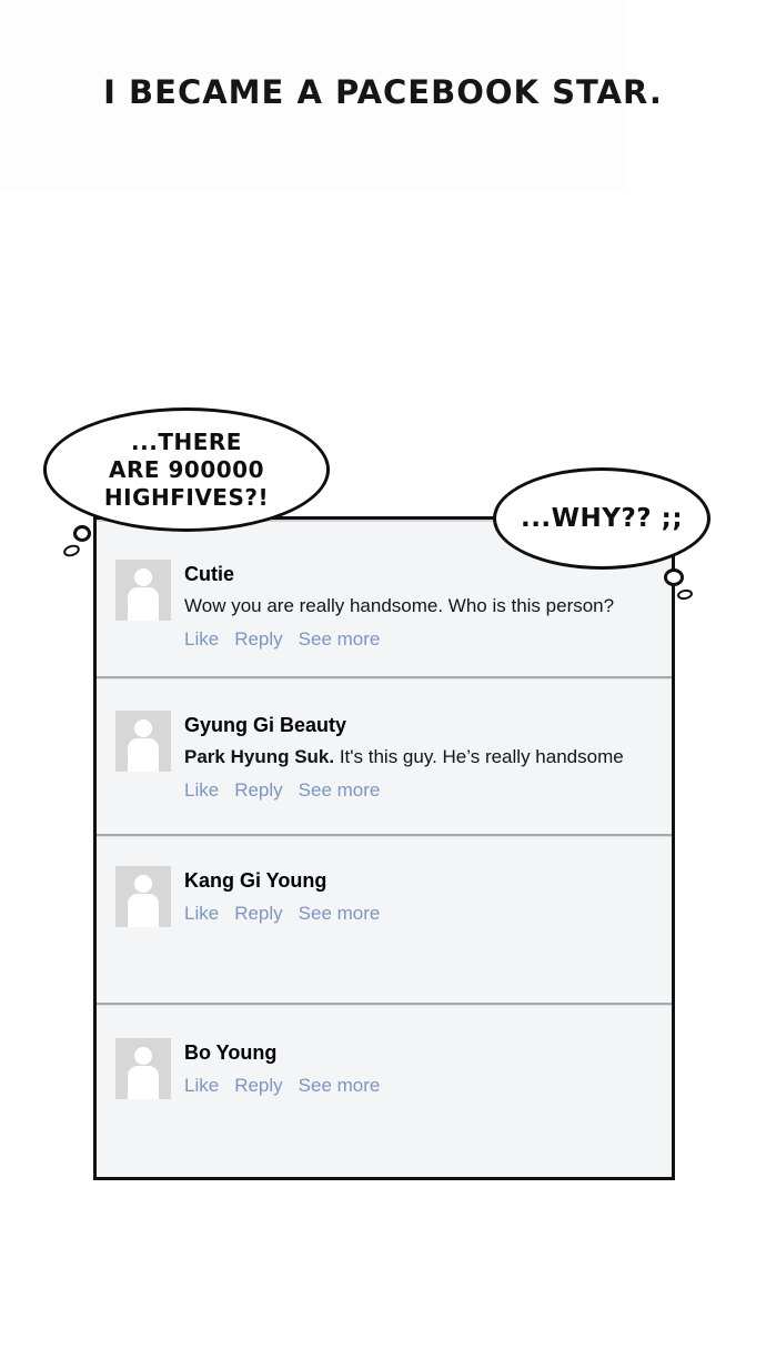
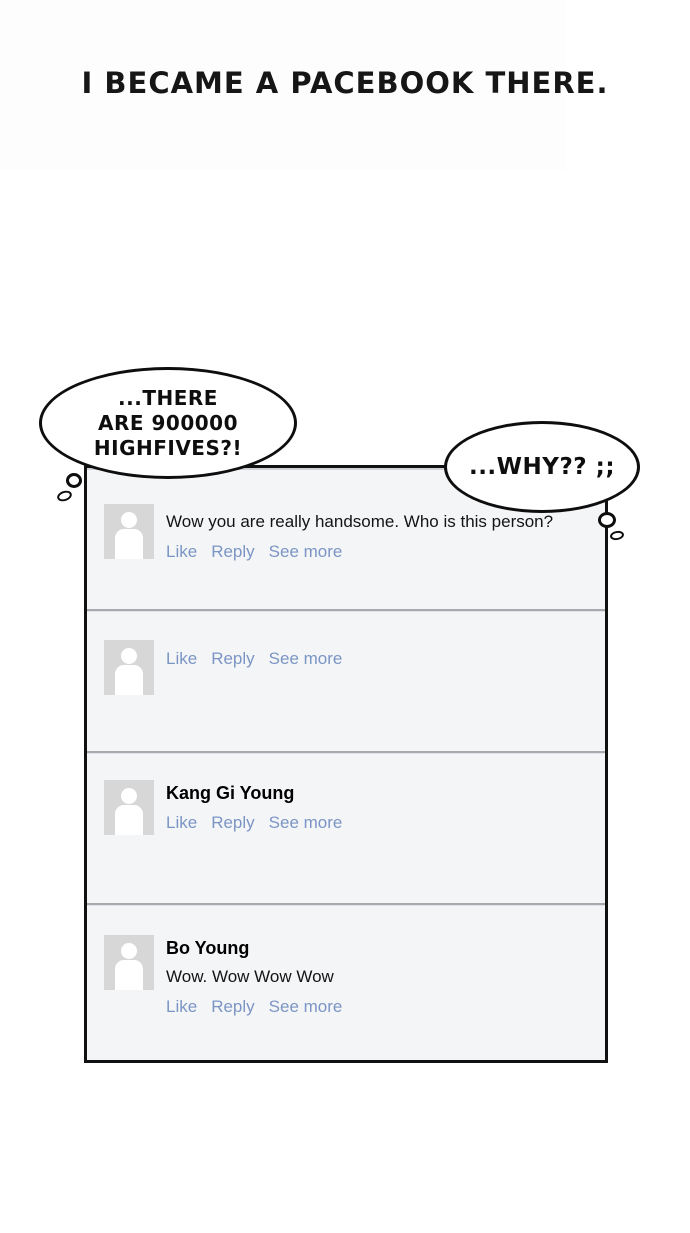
- I BECAME A PACEBOOK STAR.
+ I BECAME A PACEBOOK THERE.
- Cutie
  Wow you are really handsome. Who is this person?
  Like
  Reply
  See more
- Gyung Gi Beauty
- Park Hyung Suk. It's this guy. He’s really handsome
  Like
  Reply
  See more
  Kang Gi Young
  Like
  Reply
  See more
  Bo Young
+ Wow. Wow Wow Wow
  Like
  Reply
  See more
  ...THERE
  ARE 900000
  HIGHFIVES?!
  ...WHY?? ;;
